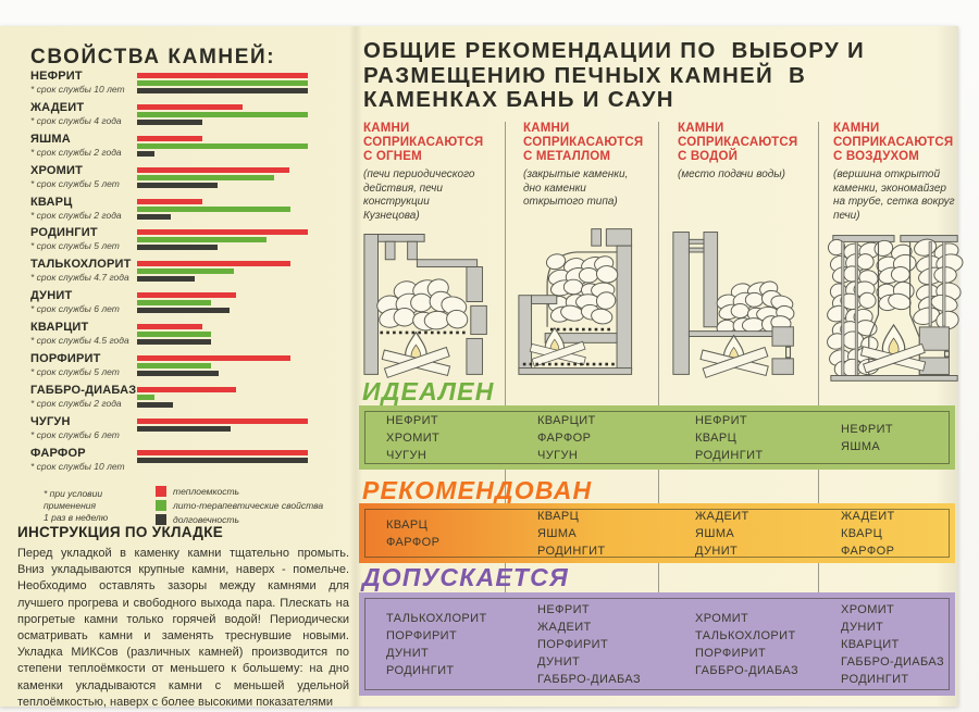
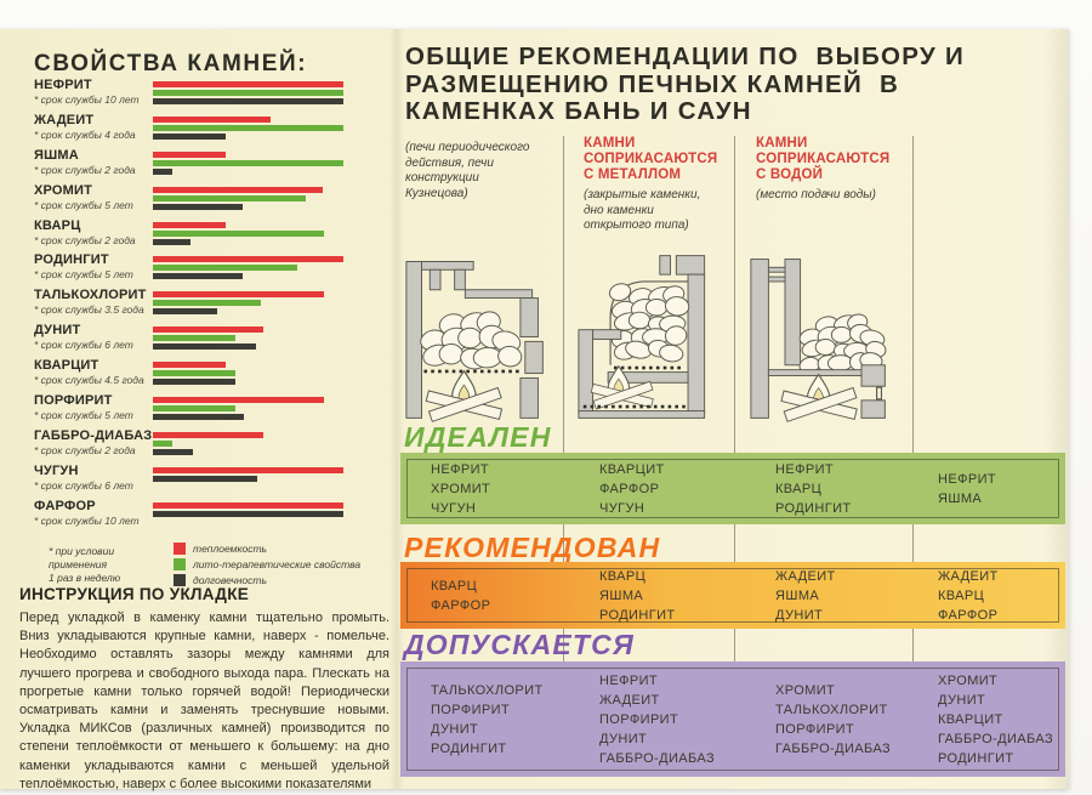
  СВОЙСТВА КАМНЕЙ:
  НЕФРИТ
  * срок службы 10 лет
  ЖАДЕИТ
  * срок службы 4 года
  ЯШМА
  * срок службы 2 года
  ХРОМИТ
  * срок службы 5 лет
  КВАРЦ
  * срок службы 2 года
  РОДИНГИТ
  * срок службы 5 лет
  ТАЛЬКОХЛОРИТ
- * срок службы 4.7 года
+ * срок службы 3.5 года
  ДУНИТ
  * срок службы 6 лет
  КВАРЦИТ
  * срок службы 4.5 года
  ПОРФИРИТ
  * срок службы 5 лет
  ГАББРО-ДИАБАЗ
  * срок службы 2 года
  ЧУГУН
  * срок службы 6 лет
  ФАРФОР
  * срок службы 10 лет
  * при условии применения
  1 раз в неделю
  теплоемкость
  лито-терапевтические свойства
  долговечность
  ИНСТРУКЦИЯ ПО УКЛАДКЕ
  Перед укладкой в каменку камни тщательно промыть. Вниз укладываются крупные камни, наверх - помельче. Необходимо оставлять зазоры между камнями для лучшего прогрева и свободного выхода пара. Плескать на прогретые камни только горячей водой! Периодически осматривать камни и заменять треснувшие новыми. Укладка МИКСов (различных камней) производится по степени теплоёмкости от меньшего к большему: на дно каменки укладываются камни с меньшей удельной теплоёмкостью, наверх с более высокими показателями
  ОБЩИЕ РЕКОМЕНДАЦИИ ПО ВЫБОРУ И
  РАЗМЕЩЕНИЮ ПЕЧНЫХ КАМНЕЙ В
  КАМЕНКАХ БАНЬ И САУН
- КАМНИ СОПРИКАСАЮТСЯ С ОГНЕМ
  (печи периодического действия, печи конструкции Кузнецова)
  КАМНИ СОПРИКАСАЮТСЯ С МЕТАЛЛОМ
  (закрытые каменки, дно каменки открытого типа)
  КАМНИ СОПРИКАСАЮТСЯ С ВОДОЙ
  (место подачи воды)
- КАМНИ СОПРИКАСАЮТСЯ С ВОЗДУХОМ
- (вершина открытой каменки, экономайзер на трубе, сетка вокруг печи)
  ИДЕАЛЕН
  НЕФРИТ
  ХРОМИТ
  ЧУГУН
  КВАРЦИТ
  ФАРФОР
  ЧУГУН
  НЕФРИТ
  КВАРЦ
  РОДИНГИТ
  НЕФРИТ
  ЯШМА
  РЕКОМЕНДОВАН
  КВАРЦ
  ФАРФОР
  КВАРЦ
  ЯШМА
  РОДИНГИТ
  ЖАДЕИТ
  ЯШМА
  ДУНИТ
  ЖАДЕИТ
  КВАРЦ
  ФАРФОР
  ДОПУСКАЕТСЯ
  ТАЛЬКОХЛОРИТ
  ПОРФИРИТ
  ДУНИТ
  РОДИНГИТ
  НЕФРИТ
  ЖАДЕИТ
  ПОРФИРИТ
  ДУНИТ
  ГАББРО-ДИАБАЗ
  ХРОМИТ
  ТАЛЬКОХЛОРИТ
  ПОРФИРИТ
  ГАББРО-ДИАБАЗ
  ХРОМИТ
  ДУНИТ
  КВАРЦИТ
  ГАББРО-ДИАБАЗ
  РОДИНГИТ
